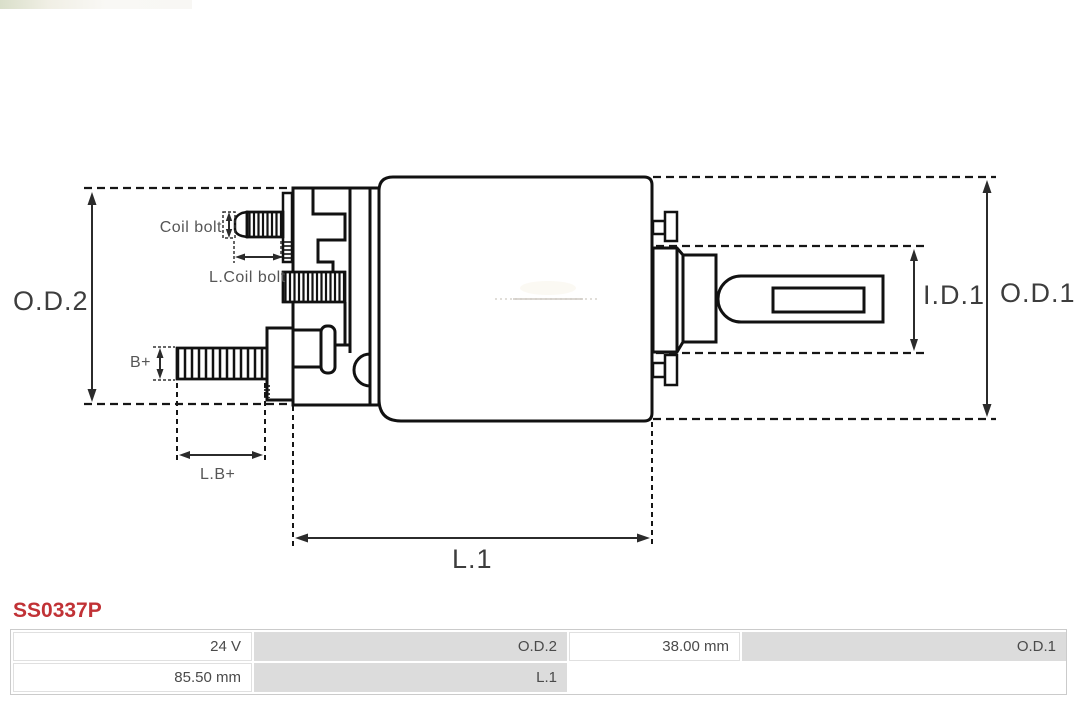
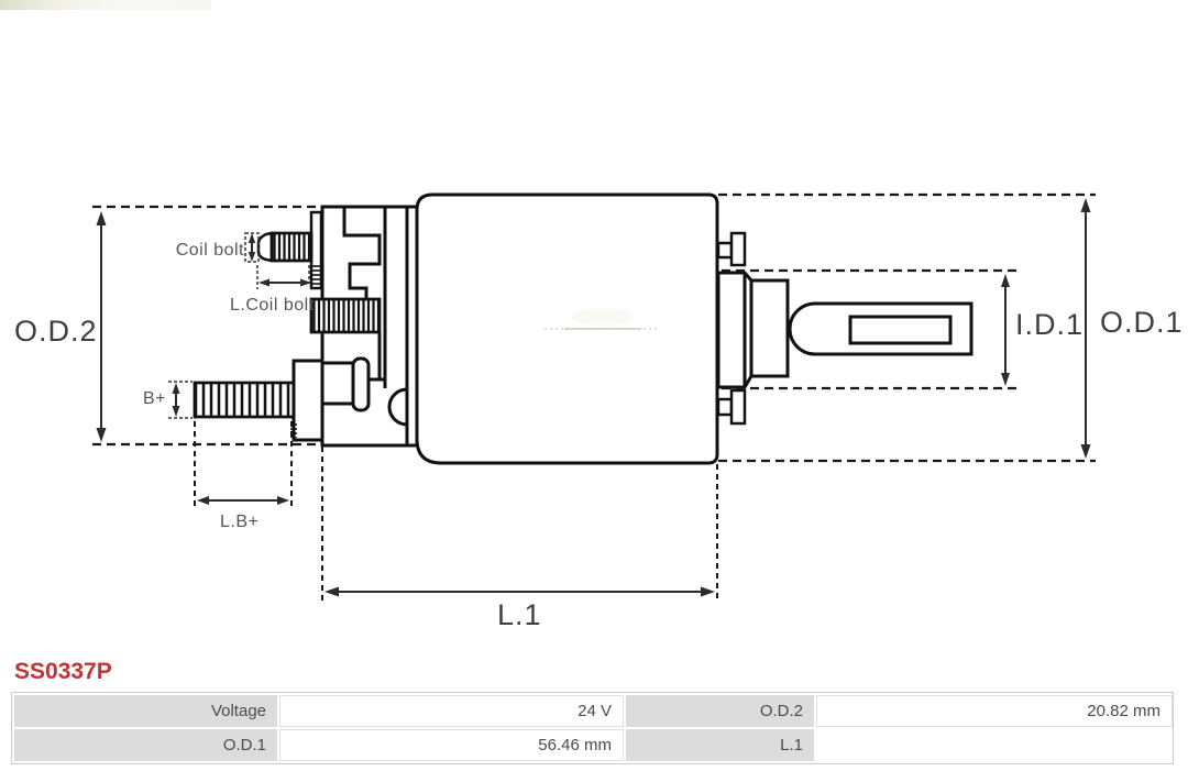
  O.D.2
  Coil bolt
  L.Coil bolt
  B+
  L.B+
  I.D.1
  O.D.1
  L.1
  SS0337P
+ Voltage
  24 V
  O.D.2
- 38.00 mm
+ 20.82 mm
  O.D.1
- 85.50 mm
+ 56.46 mm
  L.1
